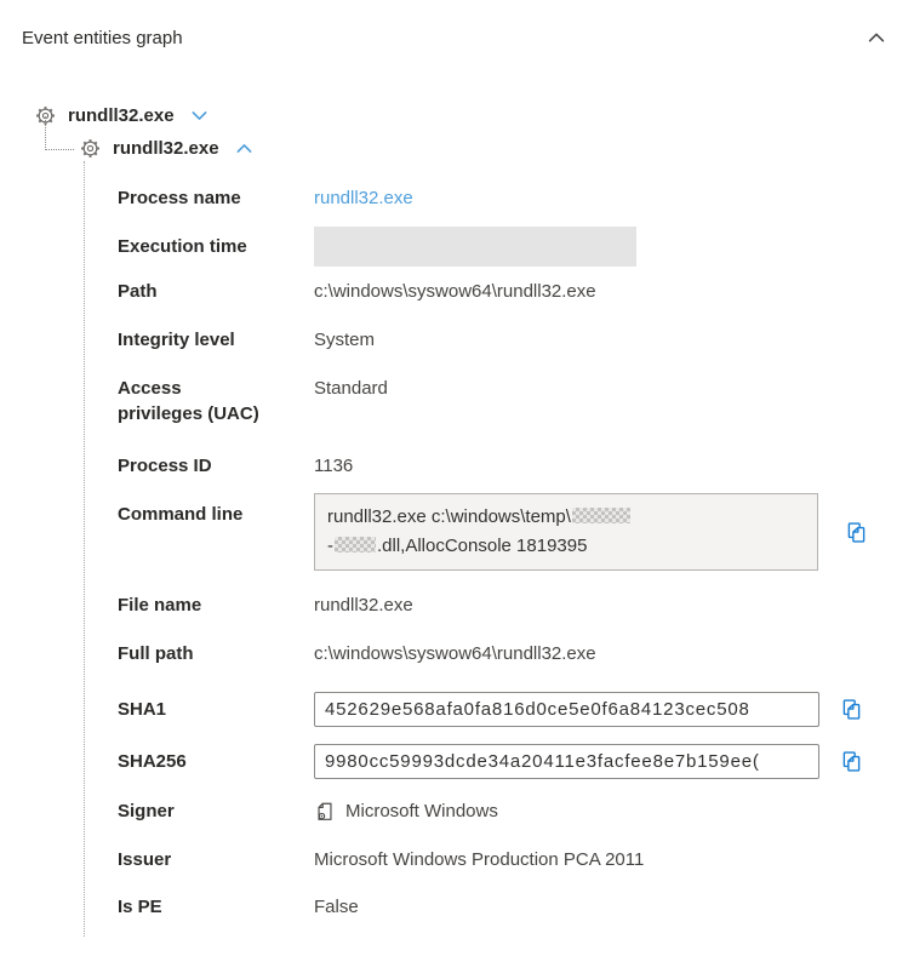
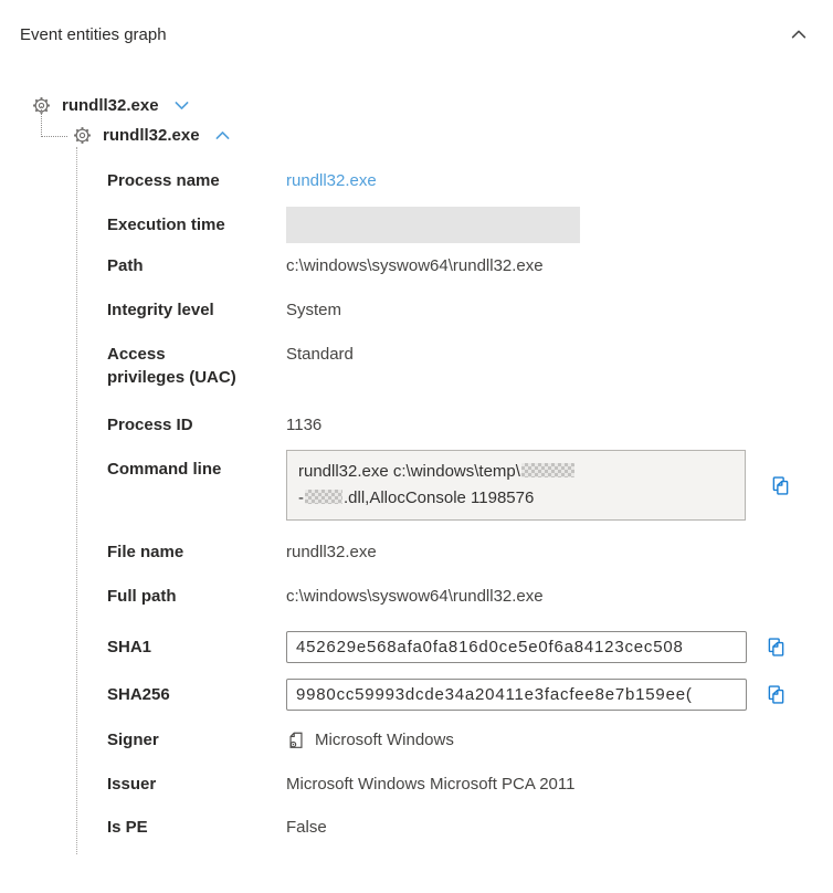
  Event entities graph
  rundll32.exe
  rundll32.exe
  Process name
  rundll32.exe
  Execution time
  Path
  c:\windows\syswow64\rundll32.exe
  Integrity level
  System
  Access
  privileges (UAC)
  Standard
  Process ID
  1136
  Command line
  rundll32.exe c:\windows\temp\
- - .dll,AllocConsole 1819395
+ - .dll,AllocConsole 1198576
  File name
  rundll32.exe
  Full path
  c:\windows\syswow64\rundll32.exe
  SHA1
  452629e568afa0fa816d0ce5e0f6a84123cec508
  SHA256
  9980cc59993dcde34a20411e3facfee8e7b159ee(
  Signer
  Microsoft Windows
  Issuer
- Microsoft Windows Production PCA 2011
+ Microsoft Windows Microsoft PCA 2011
  Is PE
  False
